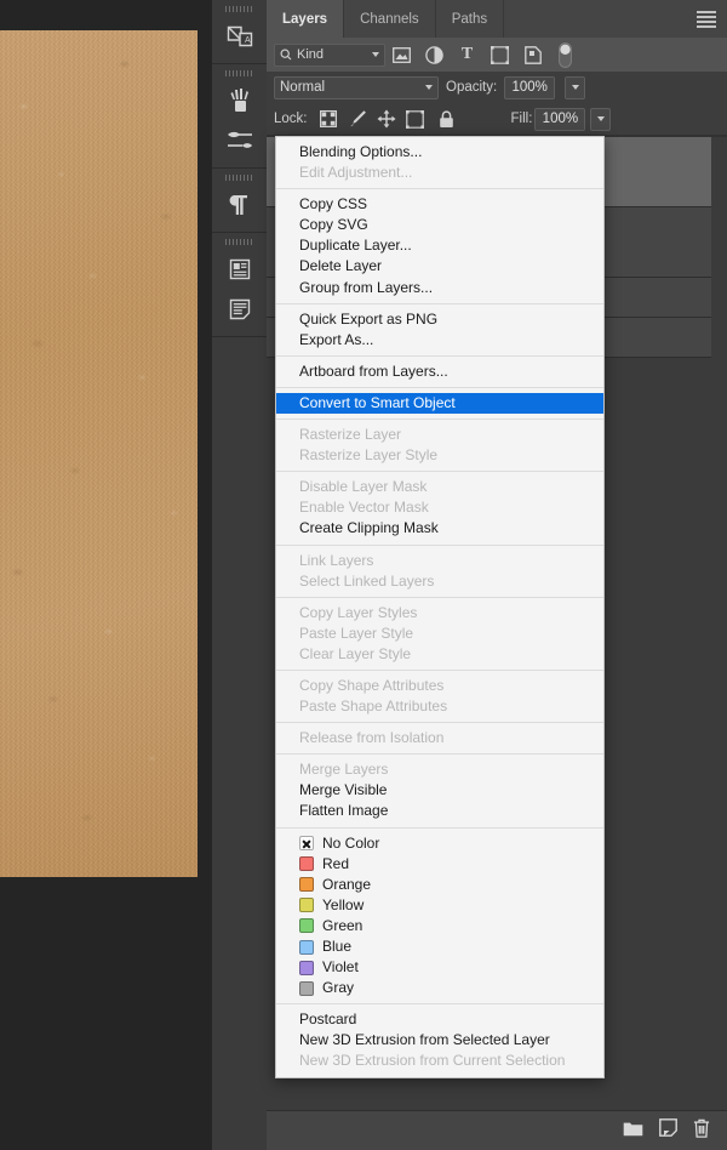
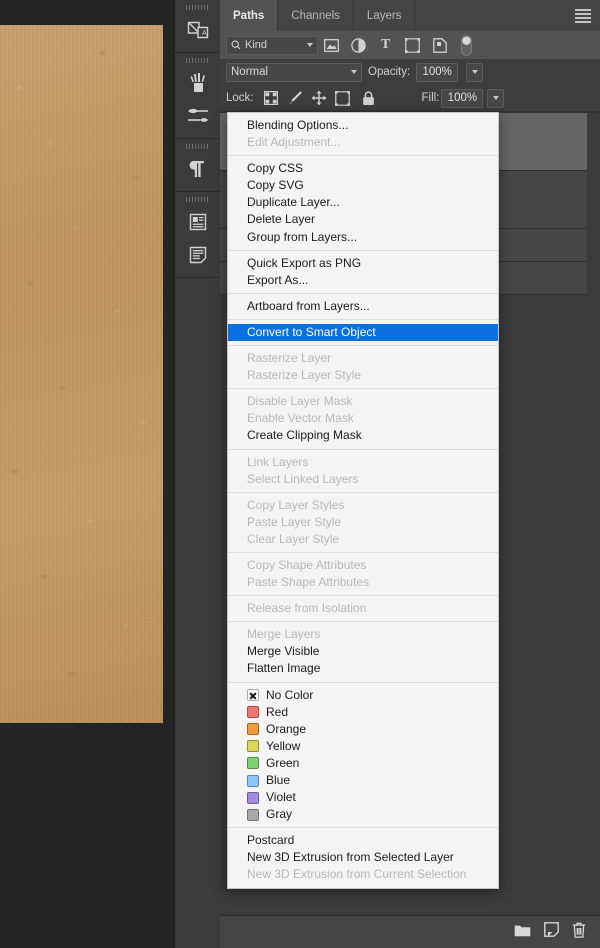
- Layers
+ Paths
  Channels
- Paths
+ Layers
  Kind
  T
  Normal
  Opacity:
  100%
  Lock:
  Fill:
  100%
  Blending Options...
  Edit Adjustment...
  Copy CSS
  Copy SVG
  Duplicate Layer...
  Delete Layer
  Group from Layers...
  Quick Export as PNG
  Export As...
  Artboard from Layers...
  Convert to Smart Object
  Rasterize Layer
  Rasterize Layer Style
  Disable Layer Mask
  Enable Vector Mask
  Create Clipping Mask
  Link Layers
  Select Linked Layers
  Copy Layer Styles
  Paste Layer Style
  Clear Layer Style
  Copy Shape Attributes
  Paste Shape Attributes
  Release from Isolation
  Merge Layers
  Merge Visible
  Flatten Image
  No Color
  Red
  Orange
  Yellow
  Green
  Blue
  Violet
  Gray
  Postcard
  New 3D Extrusion from Selected Layer
  New 3D Extrusion from Current Selection
